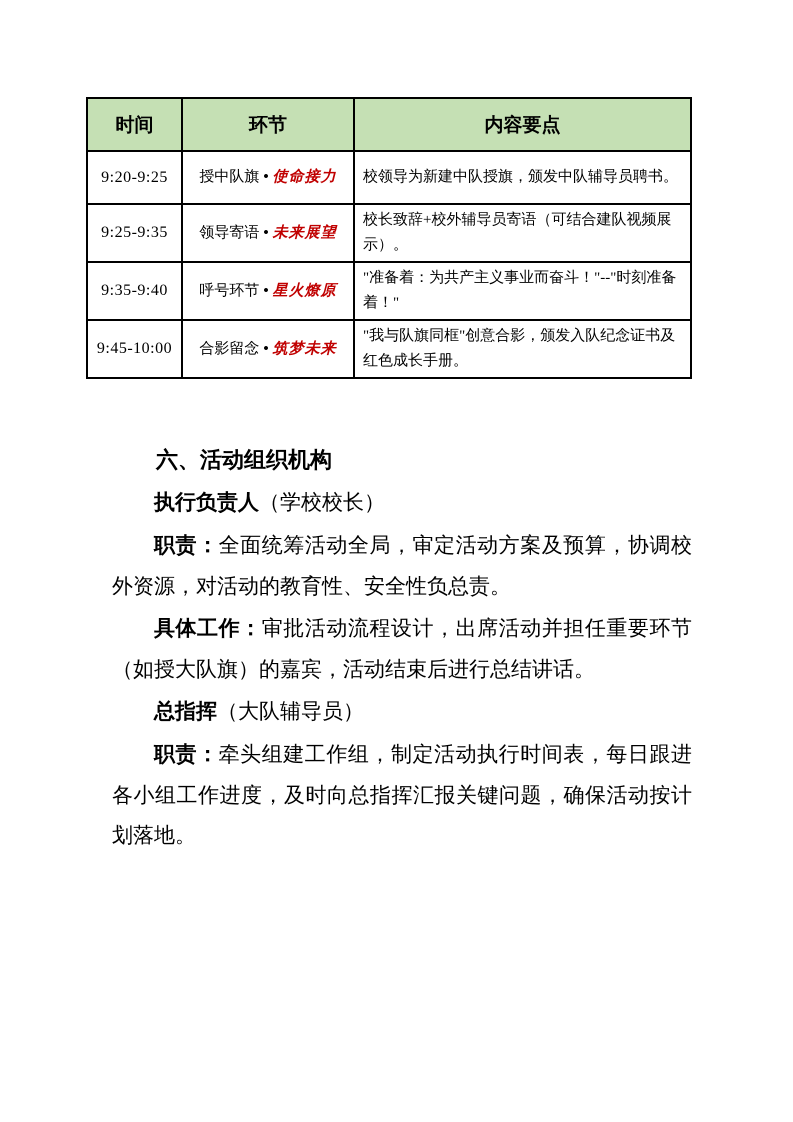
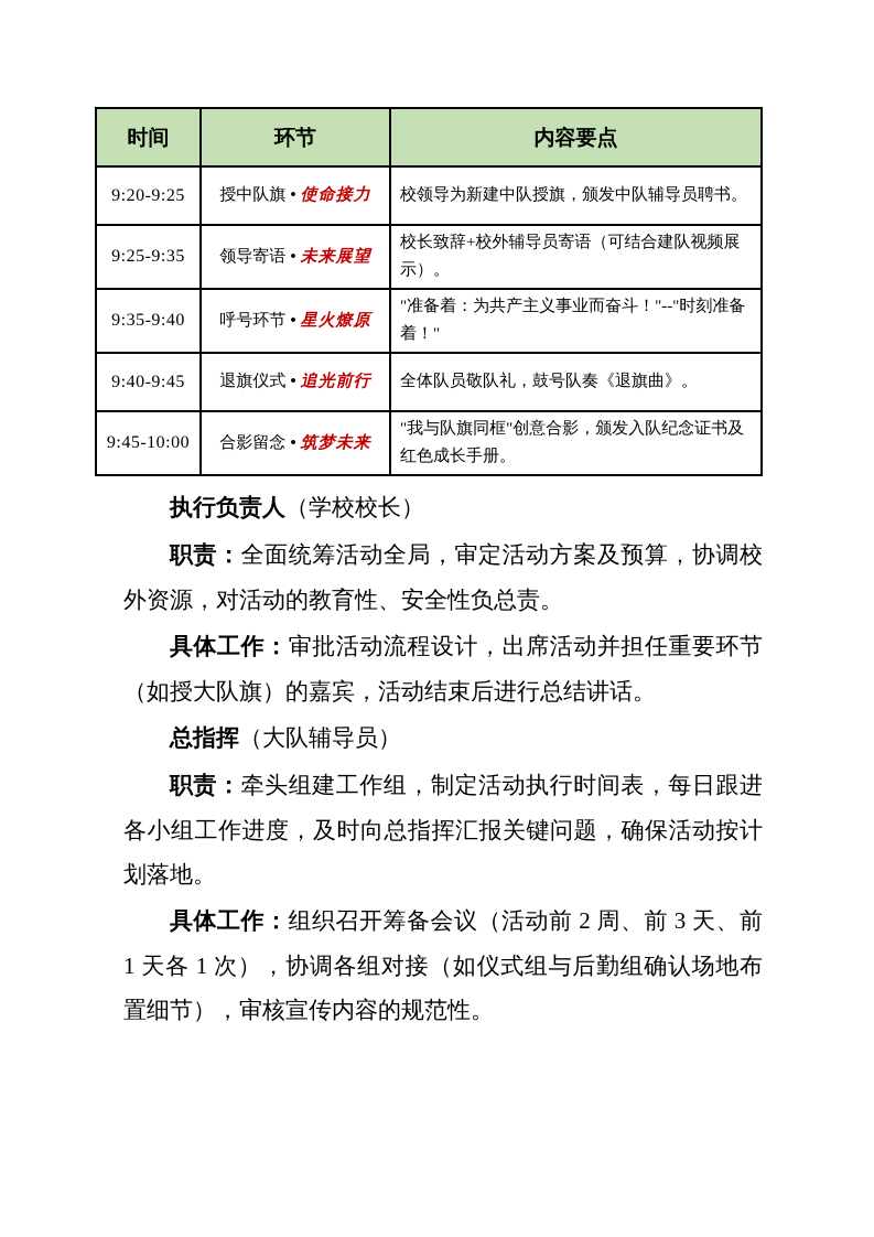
  时间	环节	内容要点
  9:20-9:25	授中队旗 • 使命接力	校领导为新建中队授旗，颁发中队辅导员聘书。
  9:25-9:35	领导寄语 • 未来展望	校长致辞+校外辅导员寄语（可结合建队视频展示）。
  9:35-9:40	呼号环节 • 星火燎原	"准备着：为共产主义事业而奋斗！"--"时刻准备着！"
+ 9:40-9:45	退旗仪式 • 追光前行	全体队员敬队礼，鼓号队奏《退旗曲》。
  9:45-10:00	合影留念 • 筑梦未来	"我与队旗同框"创意合影，颁发入队纪念证书及红色成长手册。
- 六、活动组织机构
  执行负责人（学校校长）
  职责：全面统筹活动全局，审定活动方案及预算，协调校外资源，对活动的教育性、安全性负总责。
  具体工作：审批活动流程设计，出席活动并担任重要环节（如授大队旗）的嘉宾，活动结束后进行总结讲话。
  总指挥（大队辅导员）
  职责：牵头组建工作组，制定活动执行时间表，每日跟进各小组工作进度，及时向总指挥汇报关键问题，确保活动按计划落地。
+ 具体工作：组织召开筹备会议（活动前 2 周、前 3 天、前 1 天各 1 次），协调各组对接（如仪式组与后勤组确认场地布置细节），审核宣传内容的规范性。
